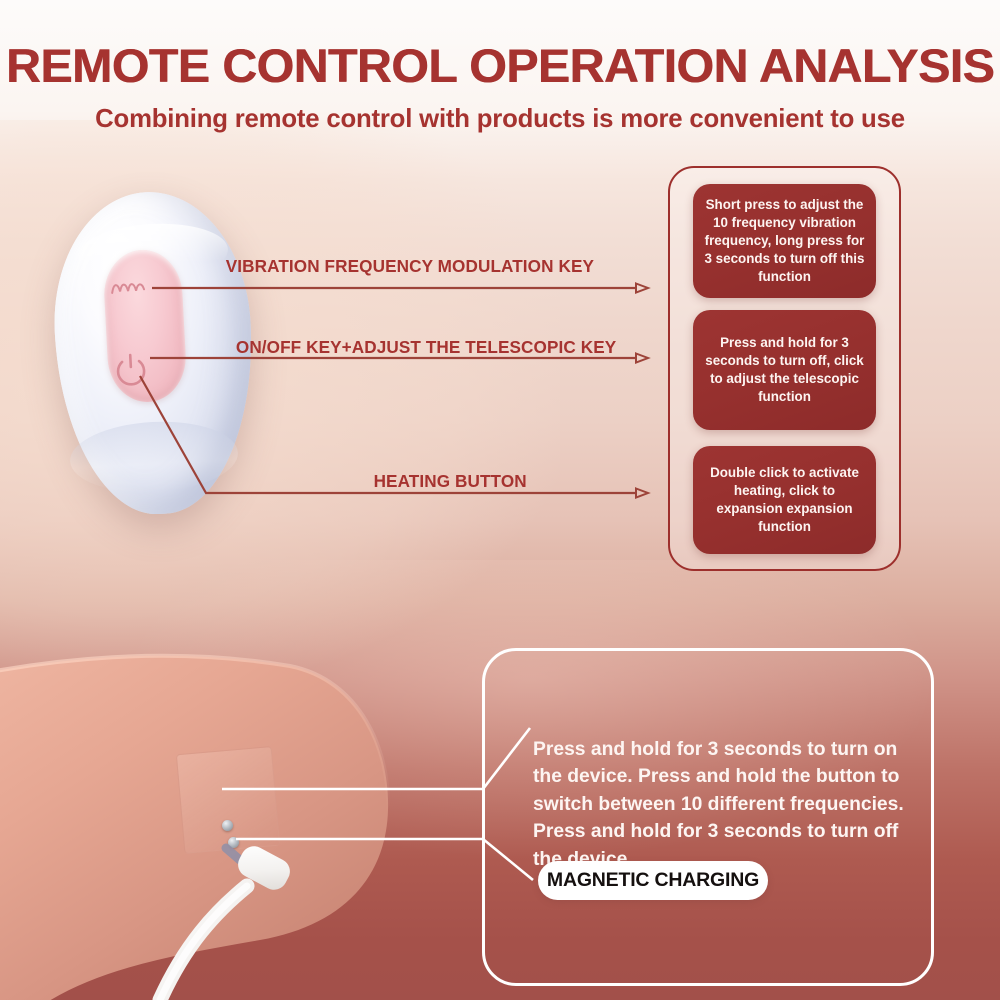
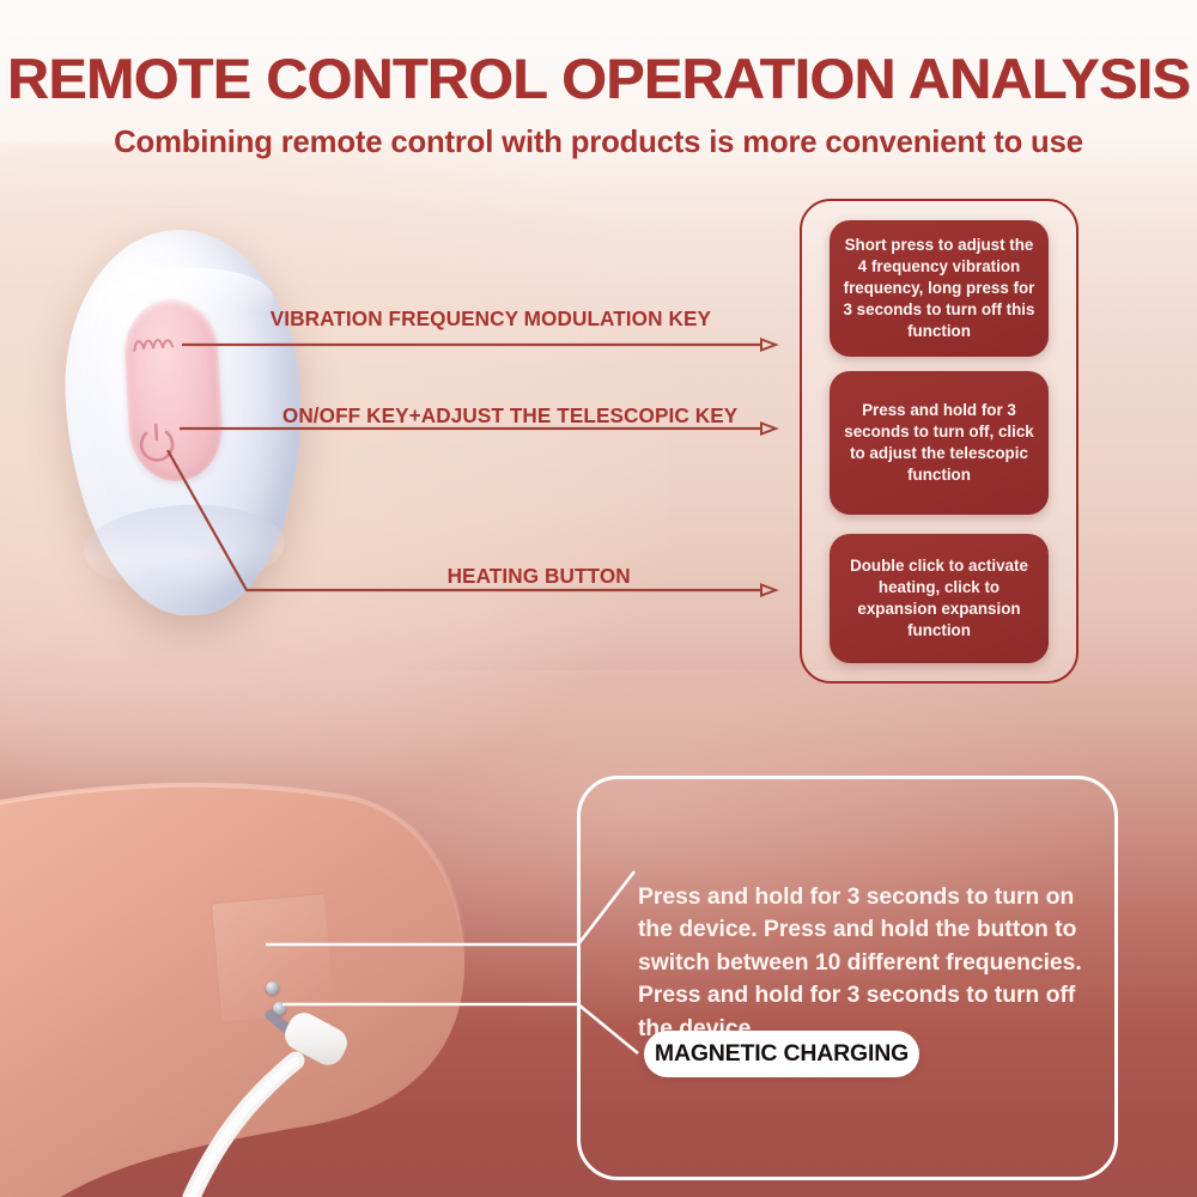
  REMOTE CONTROL OPERATION ANALYSIS
  Combining remote control with products is more convenient to use
  VIBRATION FREQUENCY MODULATION KEY
  ON/OFF KEY+ADJUST THE TELESCOPIC KEY
  HEATING BUTTON
- Short press to adjust the 10 frequency vibration frequency, long press for 3 seconds to turn off this function
+ Short press to adjust the 4 frequency vibration frequency, long press for 3 seconds to turn off this function
  Press and hold for 3 seconds to turn off, click to adjust the telescopic function
  Double click to activate heating, click to expansion expansion function
  Press and hold for 3 seconds to turn on the device. Press and hold the button to switch between 10 different frequencies. Press and hold for 3 seconds to turn off the device
  MAGNETIC CHARGING
